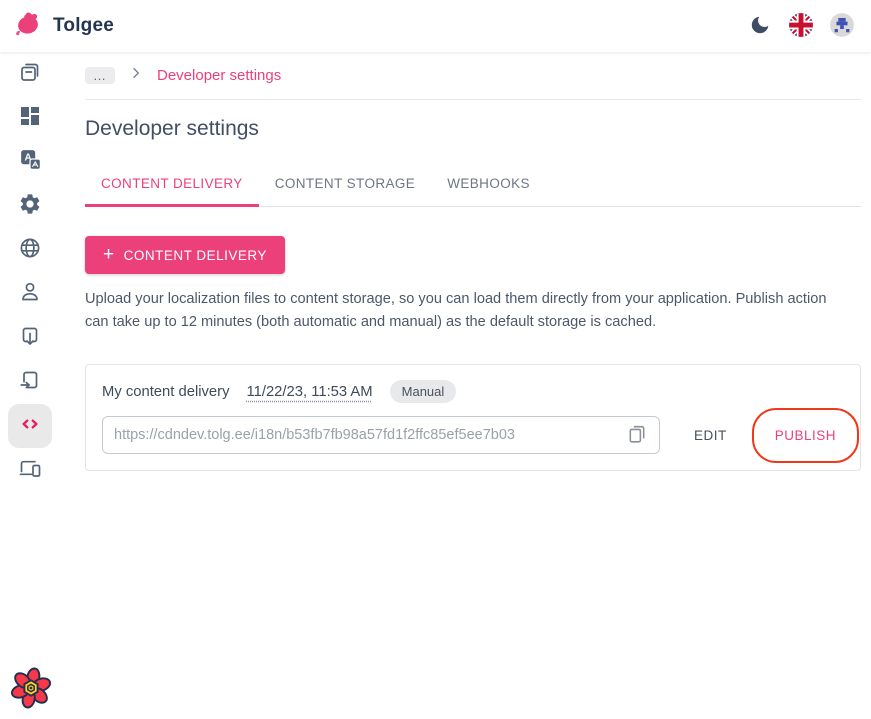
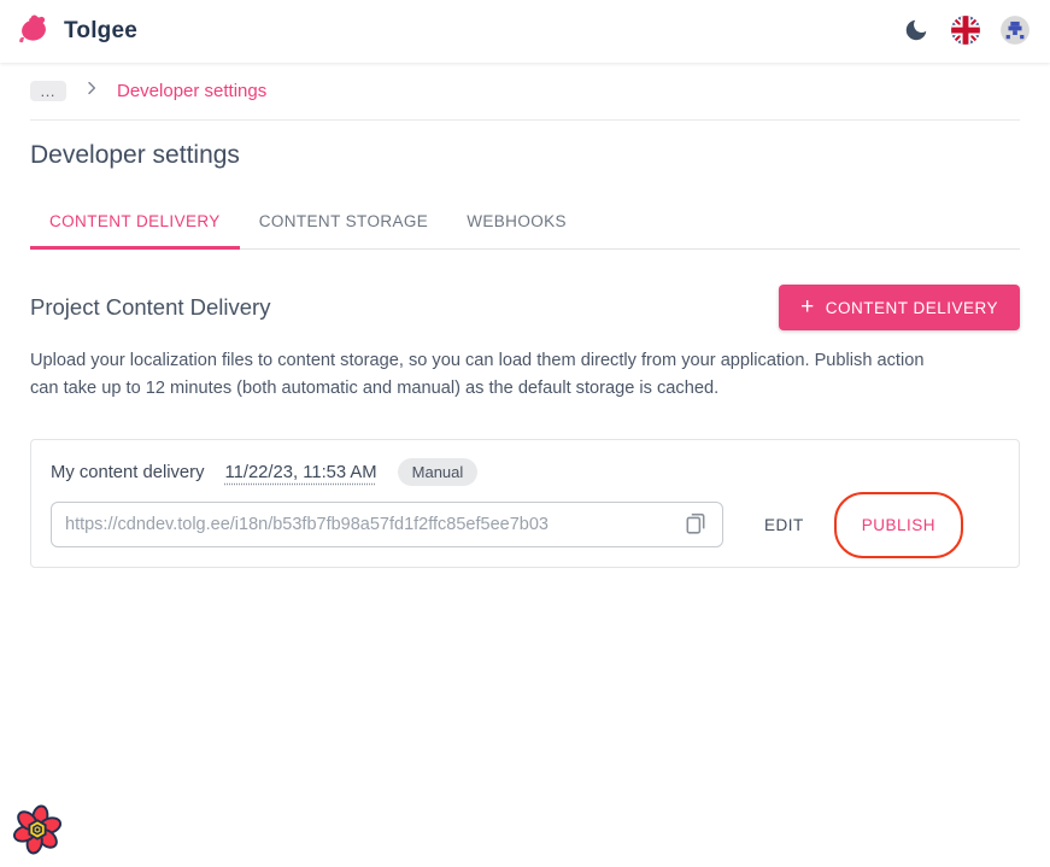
  Tolgee
- A
  …
  Developer settings
  Developer settings
  CONTENT DELIVERY
  CONTENT STORAGE
  WEBHOOKS
+ Project Content Delivery
  +
  CONTENT DELIVERY
  Upload your localization files to content storage, so you can load them directly from your application. Publish action can take up to 12 minutes (both automatic and manual) as the default storage is cached.
  My content delivery
  11/22/23, 11:53 AM
  Manual
  https://cdndev.tolg.ee/i18n/b53fb7fb98a57fd1f2ffc85ef5ee7b03
  EDIT
  PUBLISH
